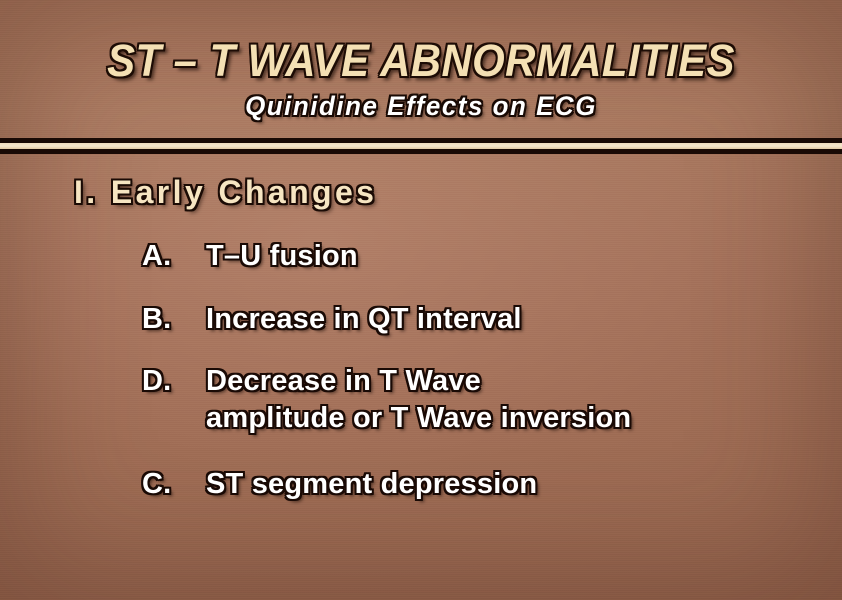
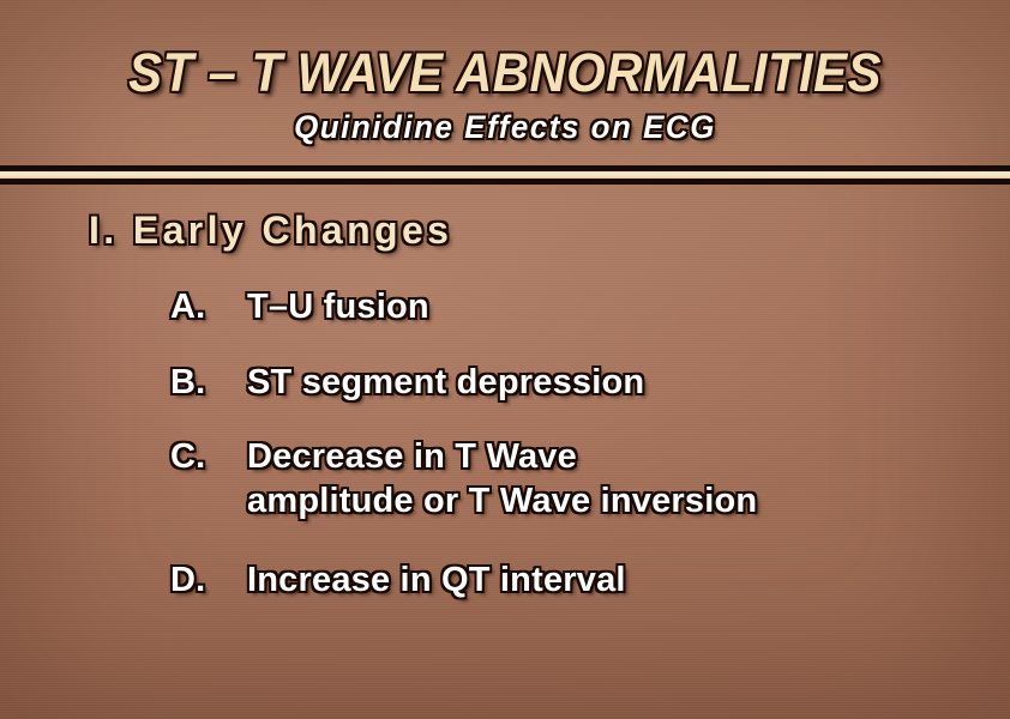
  ST – T WAVE ABNORMALITIES
  Quinidine Effects on ECG
  I. Early Changes
  A.
  T–U fusion
  B.
- Increase in QT interval
+ ST segment depression
- D.
+ C.
  Decrease in T Wave
  amplitude or T Wave inversion
- C.
+ D.
- ST segment depression
+ Increase in QT interval
